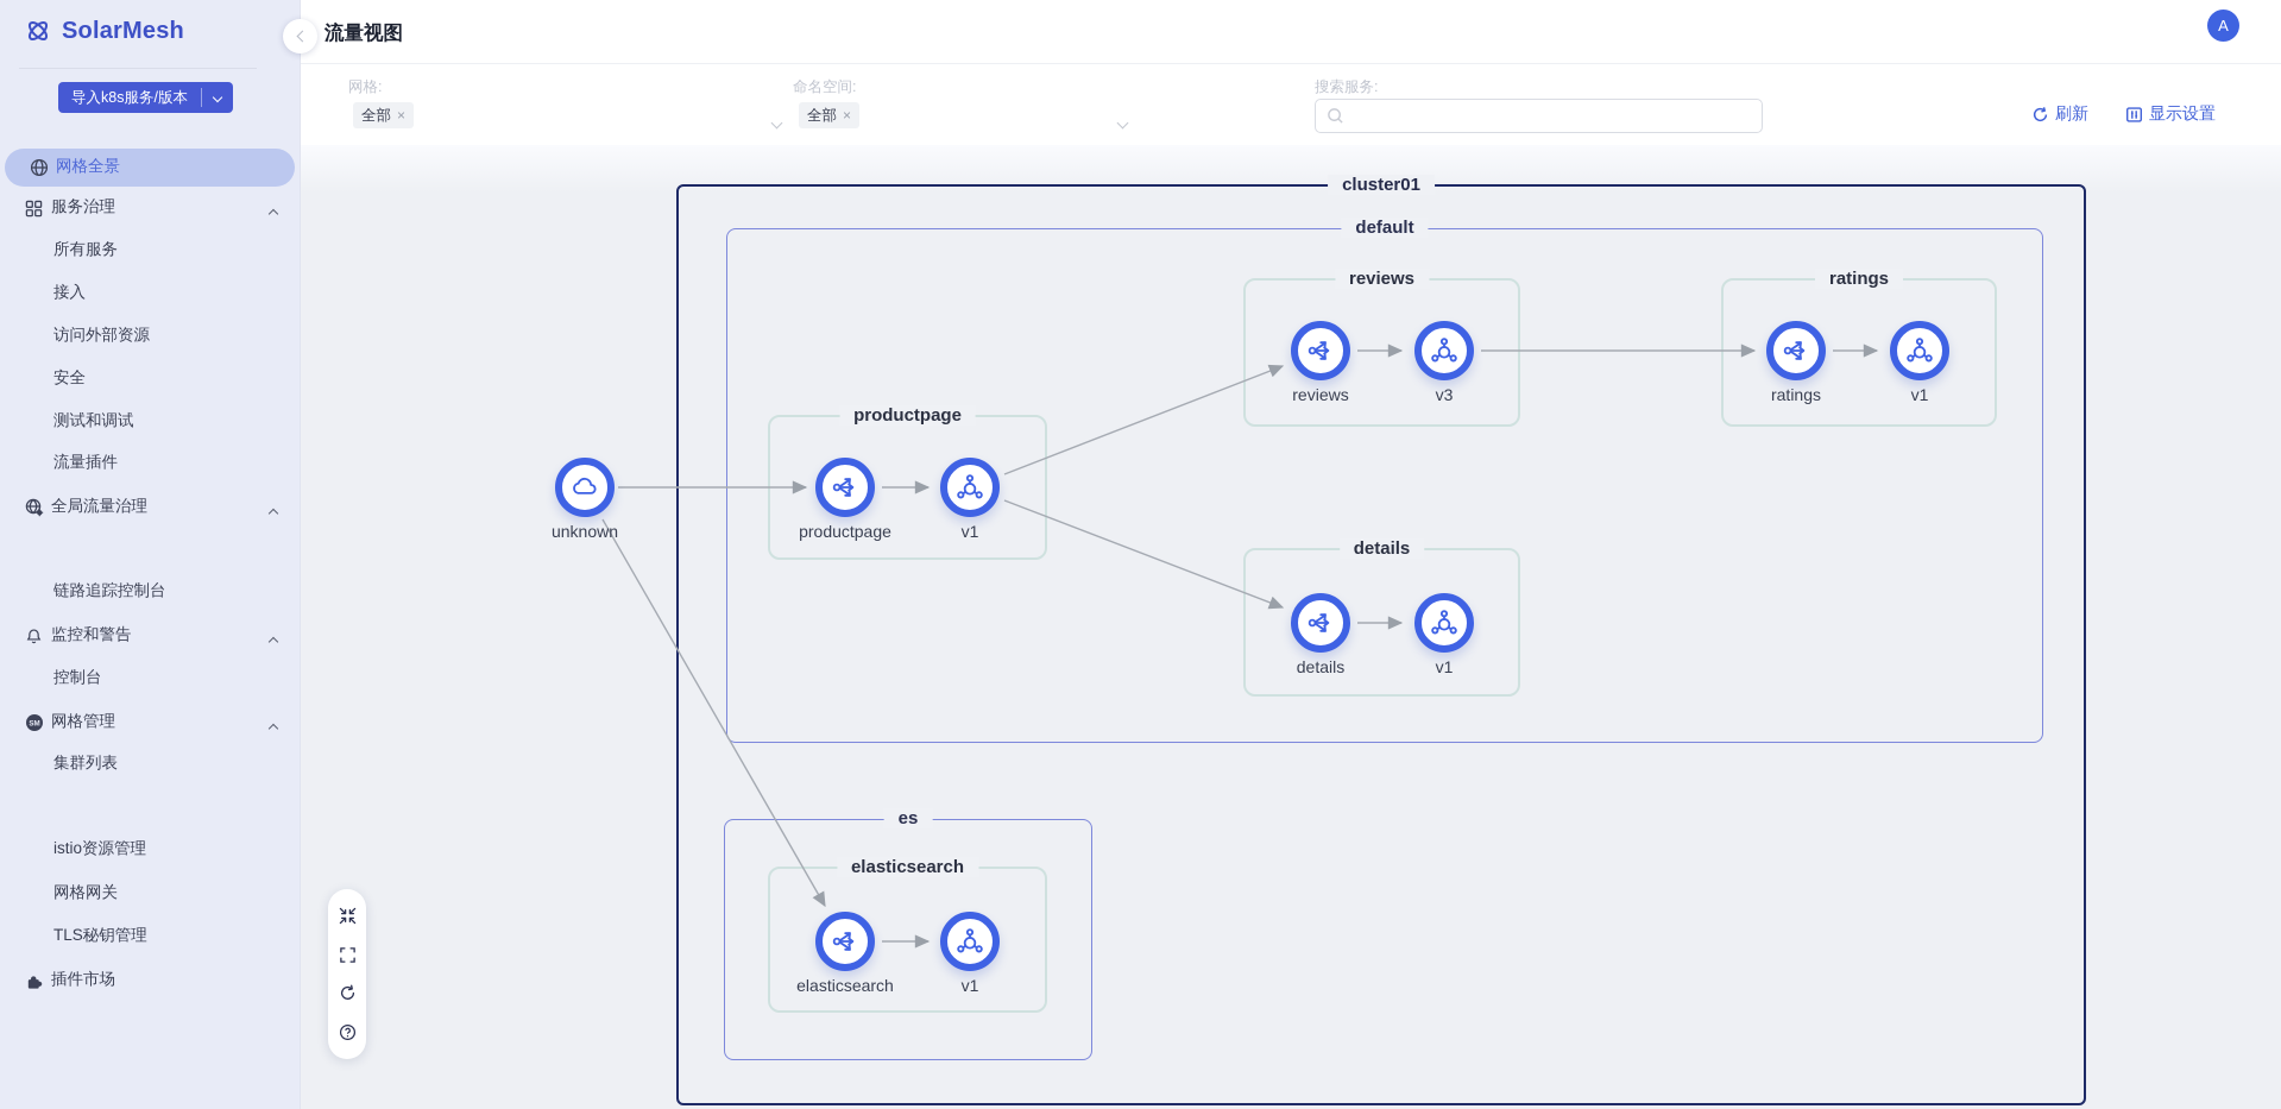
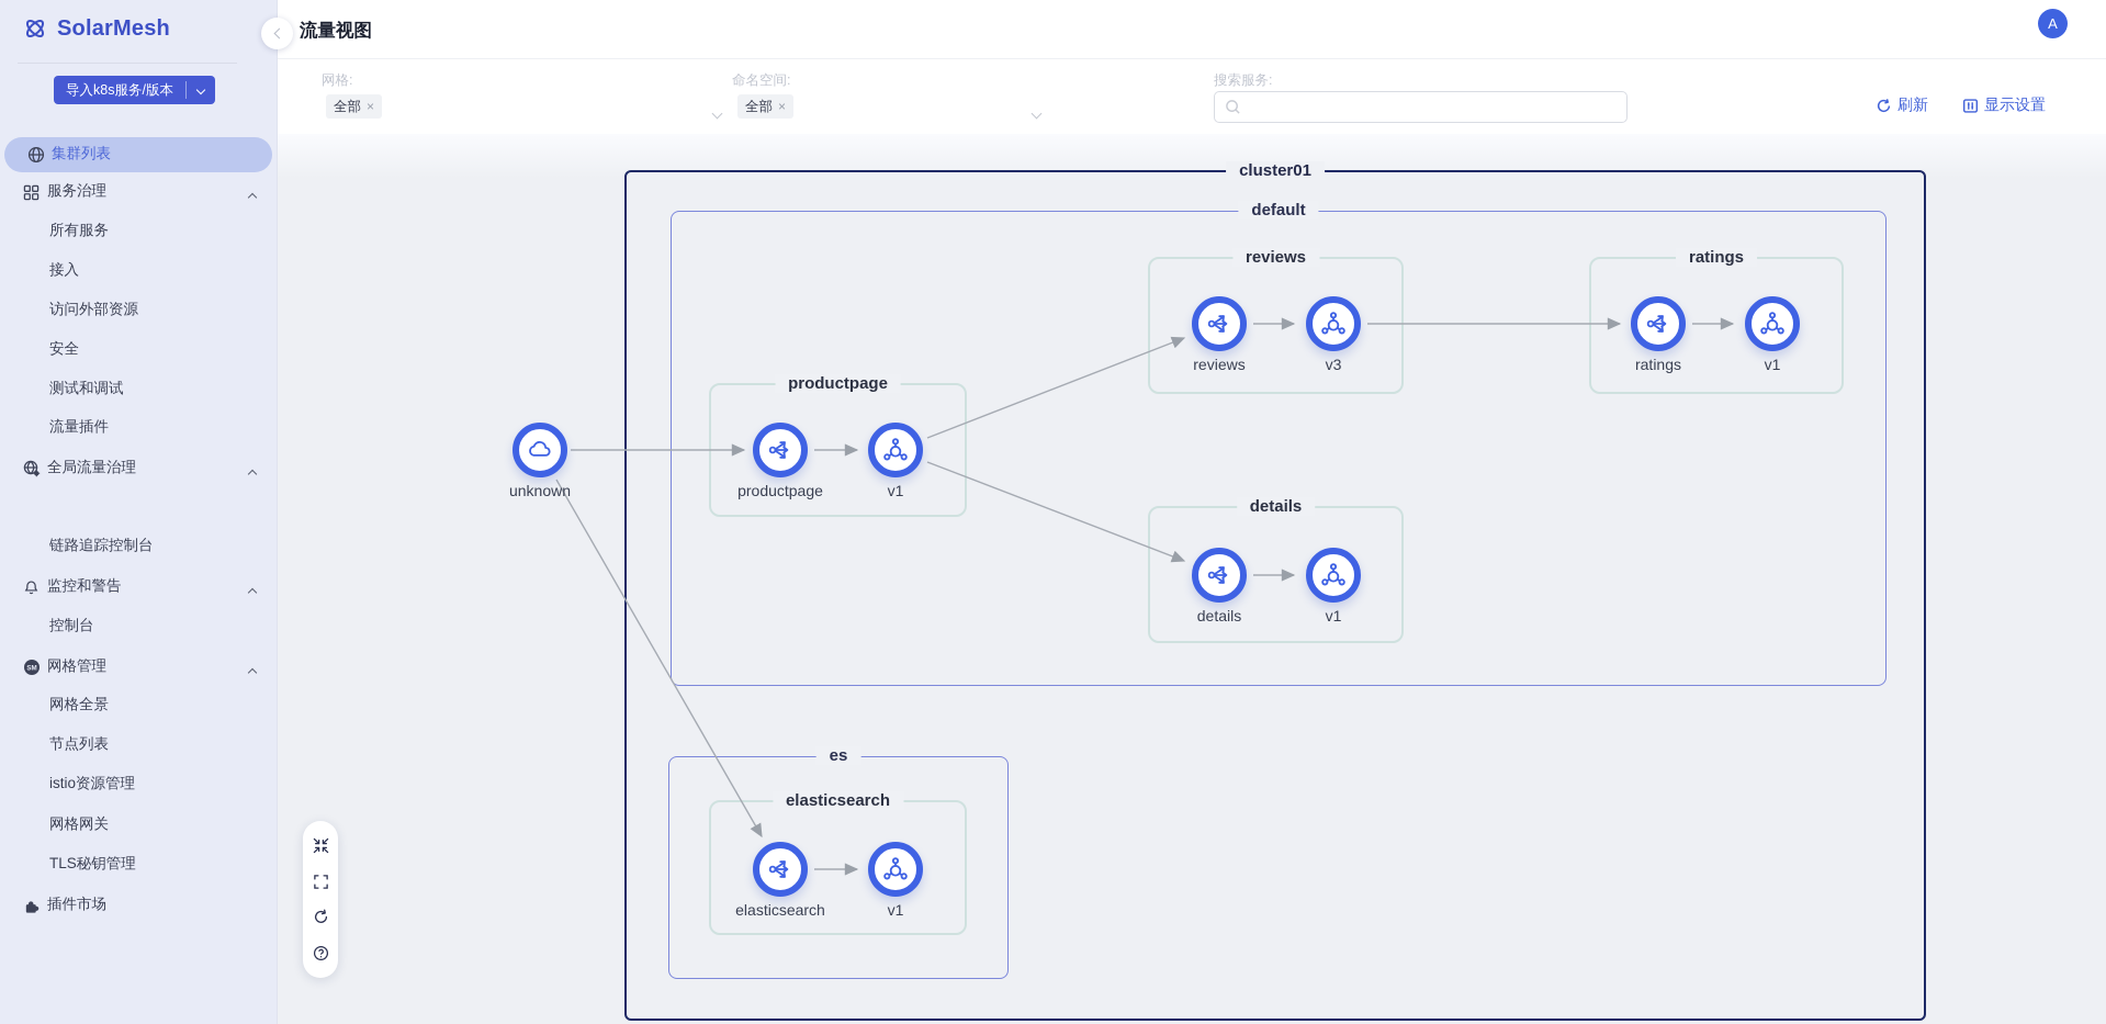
  SolarMesh
  导入k8s服务/版本
- 网格全景
+ 集群列表
  服务治理
  所有服务
  接入
  访问外部资源
  安全
  测试和调试
  流量插件
  全局流量治理
  链路追踪控制台
  监控和警告
  控制台
  网格管理
- 集群列表
+ 网格全景
+ 节点列表
  istio资源管理
  网格网关
  TLS秘钥管理
  插件市场
  流量视图
  A
  网格:
  全部
  ×
  命名空间:
  全部
  ×
  搜索服务:
  刷新
  显示设置
  cluster01
  default
  es
  productpage
  reviews
  ratings
  details
  elasticsearch
  unknown
  productpage
  v1
  reviews
  v3
  ratings
  v1
  details
  v1
  elasticsearch
  v1
